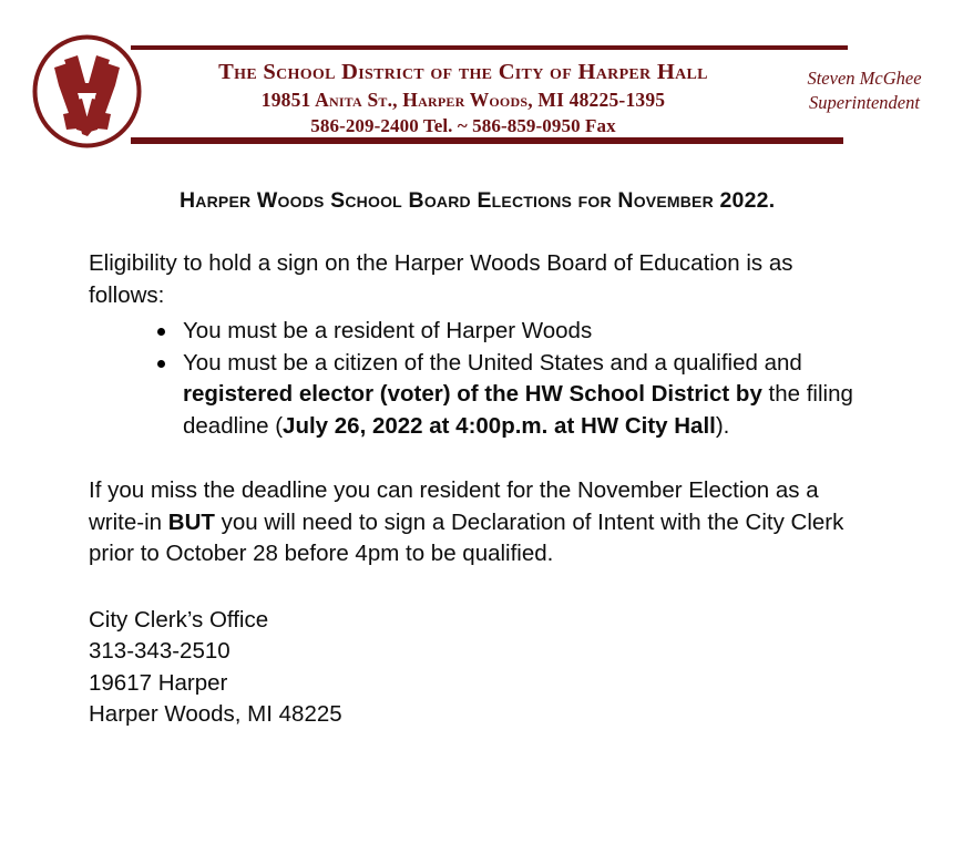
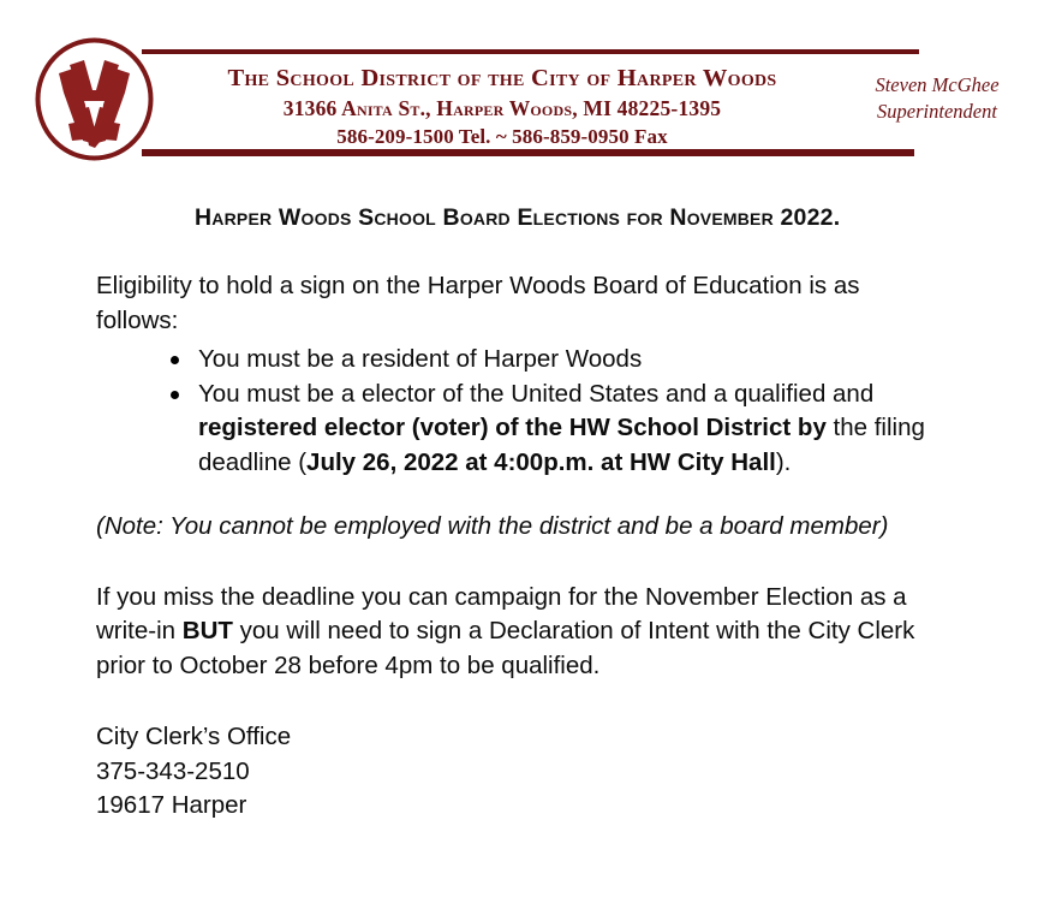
- The School District of the City of Harper Hall
+ The School District of the City of Harper Woods
- 19851 Anita St., Harper Woods, MI 48225-1395
+ 31366 Anita St., Harper Woods, MI 48225-1395
- 586-209-2400 Tel. ~ 586-859-0950 Fax
+ 586-209-1500 Tel. ~ 586-859-0950 Fax
  Steven McGhee
  Superintendent
  Harper Woods School Board Elections for November 2022.
  Eligibility to hold a sign on the Harper Woods Board of Education is as follows:
  You must be a resident of Harper Woods
- You must be a citizen of the United States and a qualified and registered elector (voter) of the HW School District by the filing deadline (July 26, 2022 at 4:00p.m. at HW City Hall).
+ You must be a elector of the United States and a qualified and registered elector (voter) of the HW School District by the filing deadline (July 26, 2022 at 4:00p.m. at HW City Hall).
+ (Note: You cannot be employed with the district and be a board member)
- If you miss the deadline you can resident for the November Election as a write-in BUT you will need to sign a Declaration of Intent with the City Clerk prior to October 28 before 4pm to be qualified.
+ If you miss the deadline you can campaign for the November Election as a write-in BUT you will need to sign a Declaration of Intent with the City Clerk prior to October 28 before 4pm to be qualified.
  City Clerk’s Office
- 313-343-2510
+ 375-343-2510
  19617 Harper
- Harper Woods, MI 48225
